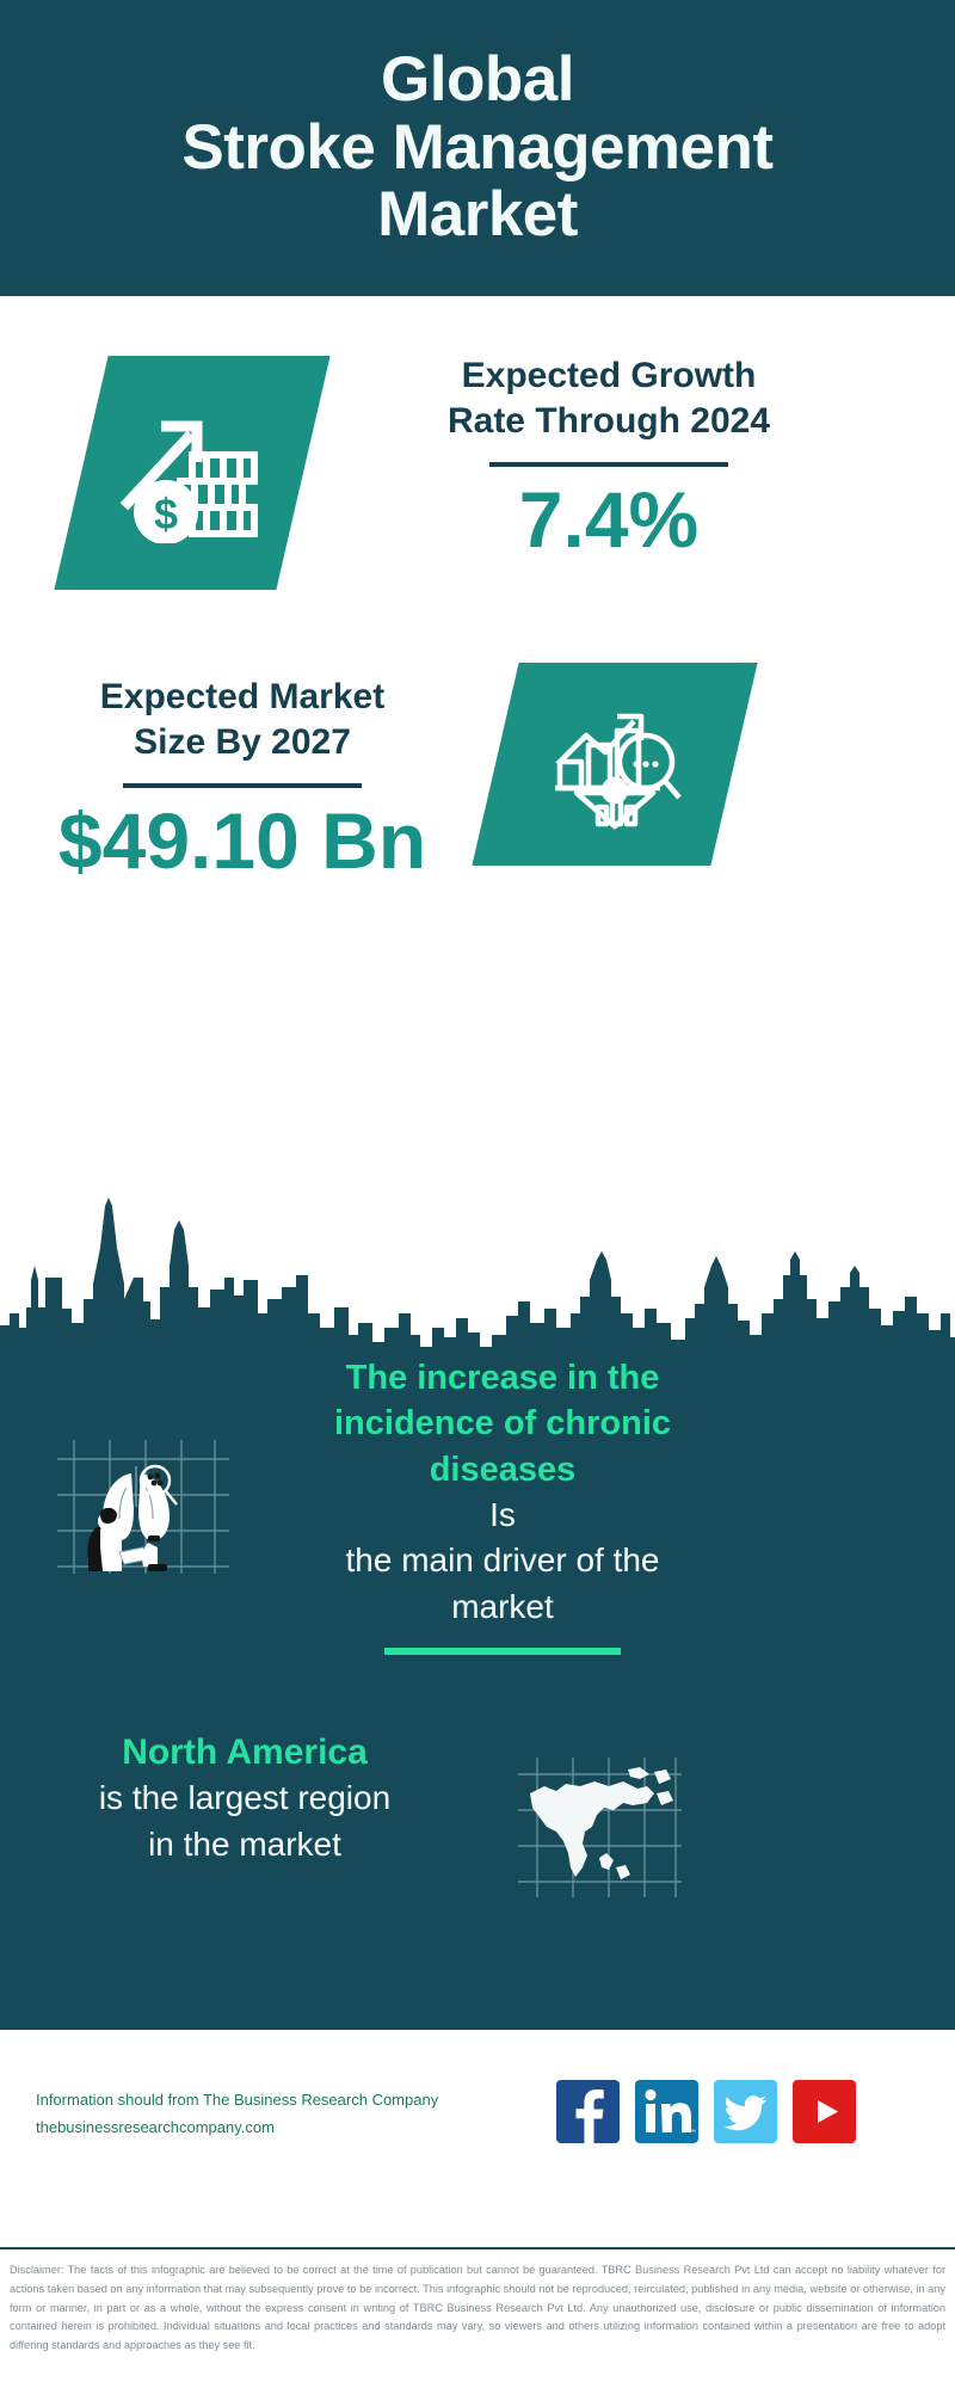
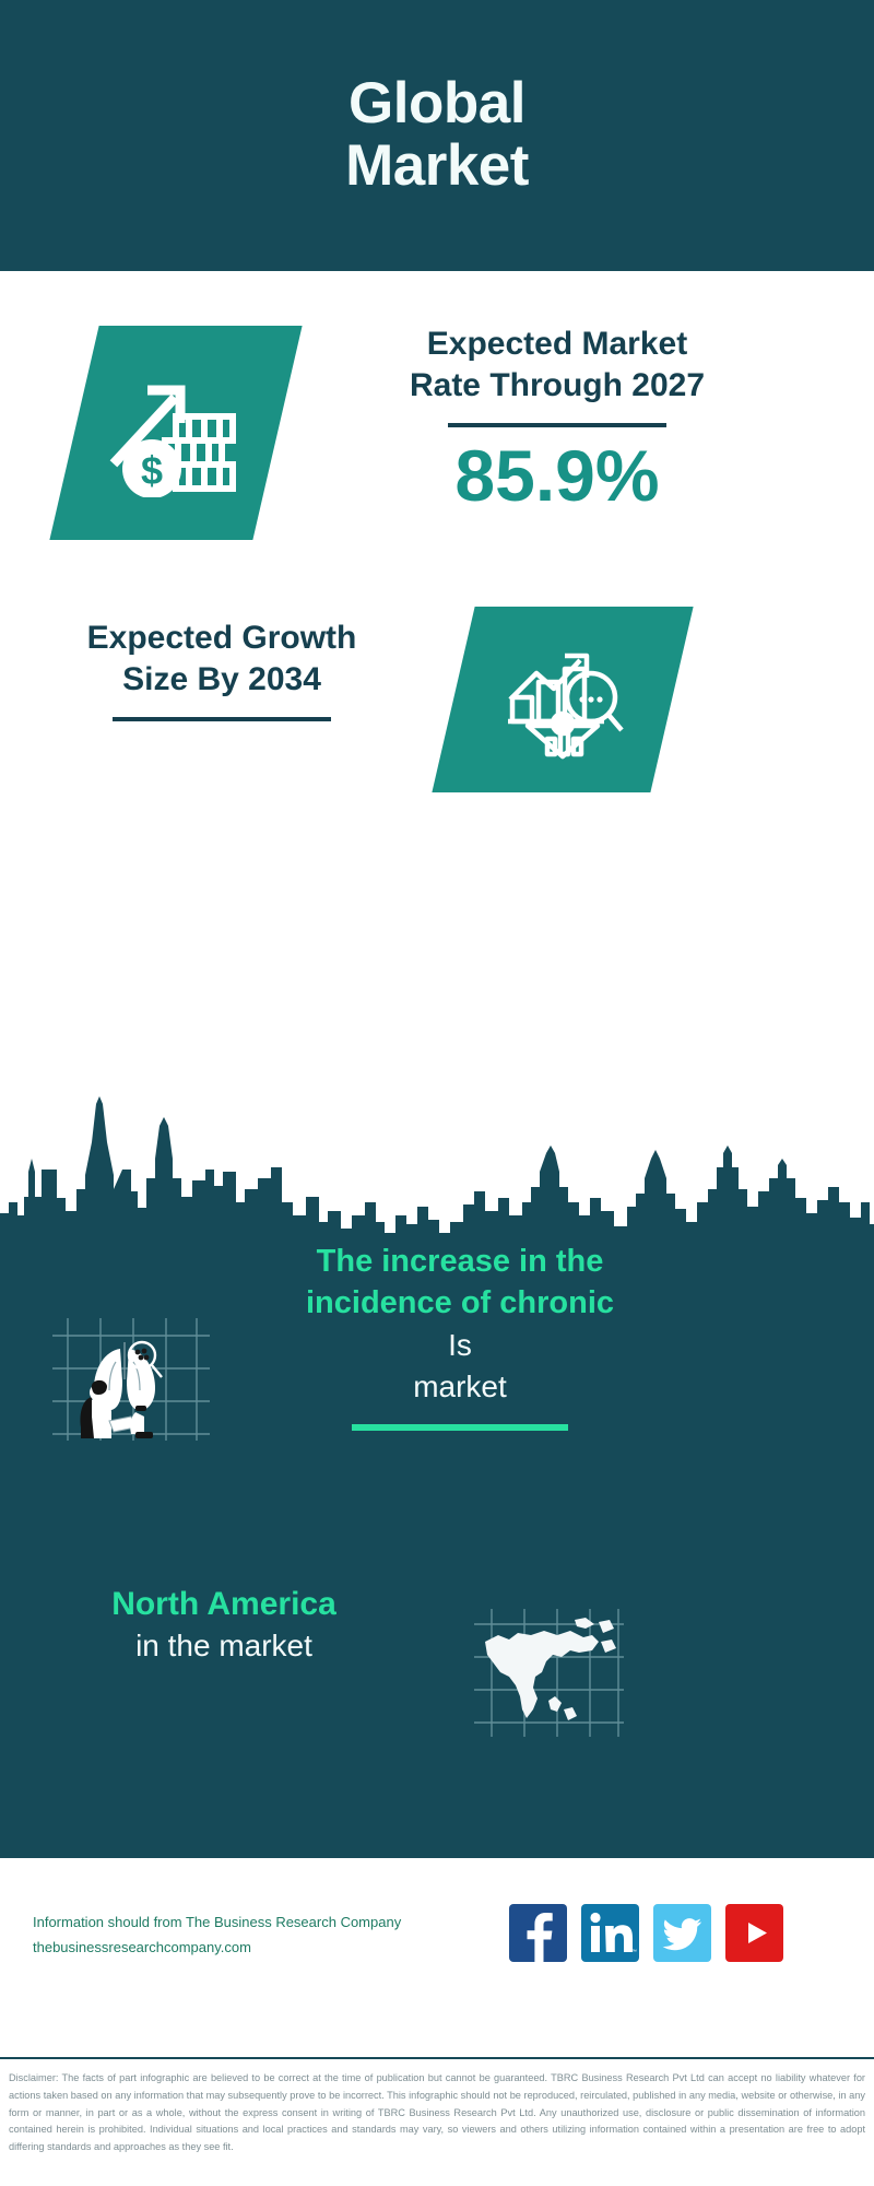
  Global
- Stroke Management
  Market
- Expected Growth
+ Expected Market
- Rate Through 2024
+ Rate Through 2027
- 7.4%
+ 85.9%
- Expected Market
+ Expected Growth
- Size By 2027
+ Size By 2034
- $49.10 Bn
  The increase in the
  incidence of chronic
- diseases
  Is
- the main driver of the
  market
  North America
- is the largest region
  in the market
  Information should from The Business Research Company
  thebusinessresearchcompany.com
- Disclaimer: The facts of this infographic are believed to be correct at the time of publication but cannot be guaranteed. TBRC Business Research Pvt Ltd can accept no liability whatever for actions taken based on any information that may subsequently prove to be incorrect. This infographic should not be reproduced, reirculated, published in any media, website or otherwise, in any form or manner, in part or as a whole, without the express consent in writing of TBRC Business Research Pvt Ltd. Any unauthorized use, disclosure or public dissemination of information contained herein is prohibited. Individual situations and local practices and standards may vary, so viewers and others utilizing information contained within a presentation are free to adopt differing standards and approaches as they see fit.
+ Disclaimer: The facts of part infographic are believed to be correct at the time of publication but cannot be guaranteed. TBRC Business Research Pvt Ltd can accept no liability whatever for actions taken based on any information that may subsequently prove to be incorrect. This infographic should not be reproduced, reirculated, published in any media, website or otherwise, in any form or manner, in part or as a whole, without the express consent in writing of TBRC Business Research Pvt Ltd. Any unauthorized use, disclosure or public dissemination of information contained herein is prohibited. Individual situations and local practices and standards may vary, so viewers and others utilizing information contained within a presentation are free to adopt differing standards and approaches as they see fit.
